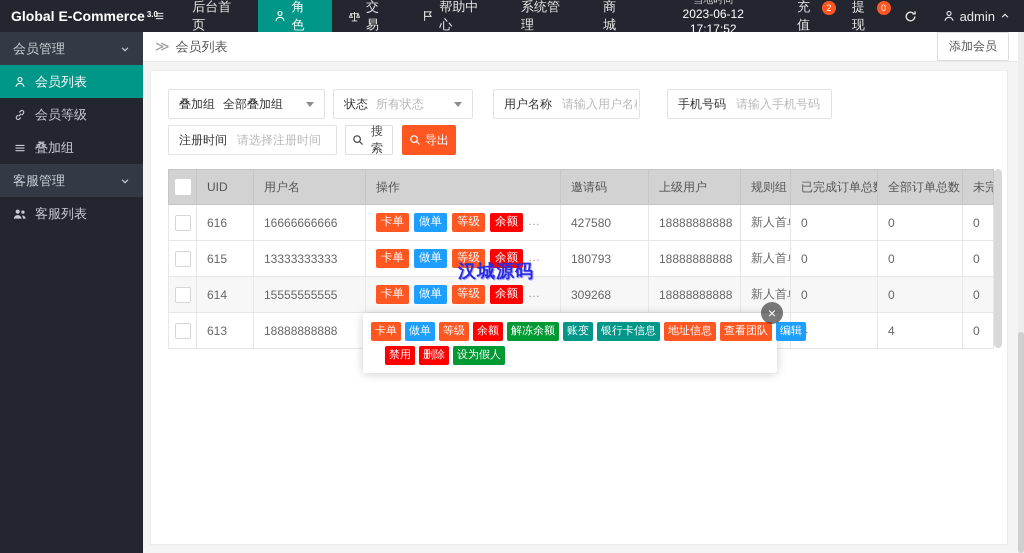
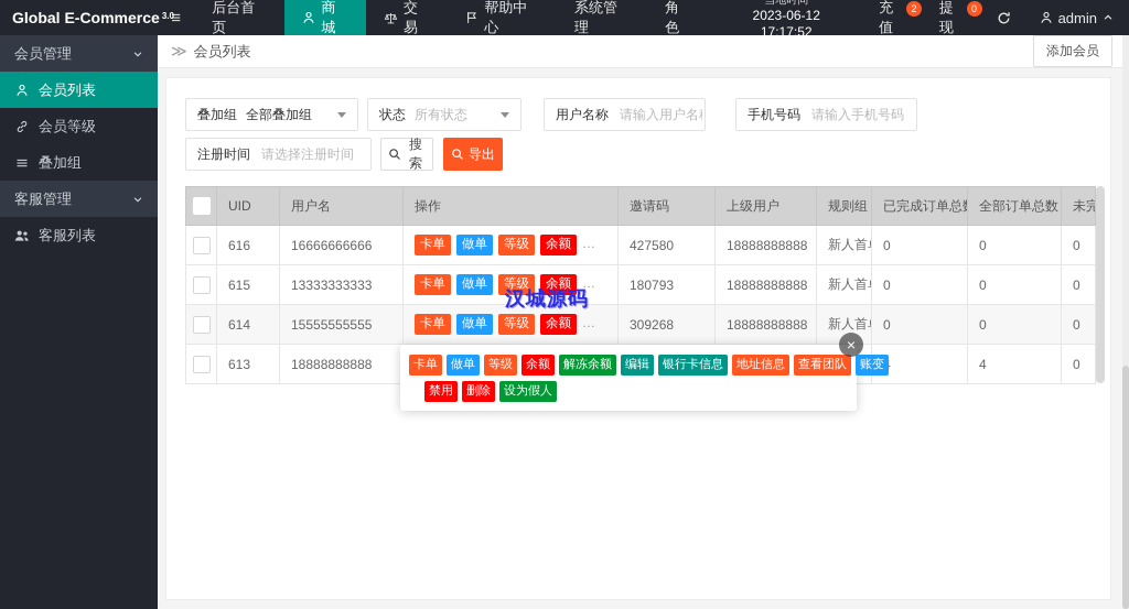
  Global E-Commerce
  3.0
  ≡
  后台首页
- 角色
+ 商城
  交易
  帮助中心
  系统管理
- 商城
+ 角色
  当地时间
  2023-06-12 17:17:52
  充值
  2
  提现
  0
  admin
  会员管理
  会员列表
  会员等级
  叠加组
  客服管理
  客服列表
  ≫
  会员列表
  添加会员
  叠加组
  全部叠加组
  状态
  所有状态
  用户名称
  请输入用户名
  手机号码
  请输入手机号码
  注册时间
  请选择注册时间
  搜索
  导出
  	UID	用户名	操作	邀请码	上级用户	规则组	已完成订单总	全部订单总数	未完
  	616	16666666666	卡单 做单 等级 余额 …	427580	18888888888	新人首	0	0	0
  	615	13333333333	卡单 做单 等级 余额 …	180793	18888888888	新人首	0	0	0
  	614	15555555555	卡单 做单 等级 余额 …	309268	18888888888	新人首	0	0	0
  	613	18888888888						4	0
  汉城源码
  卡单
  做单
  等级
  余额
  解冻余额
- 账变
+ 编辑
  银行卡信息
  地址信息
  查看团队
- 编辑
+ 账变
  禁用
  删除
  设为假人
  ×
